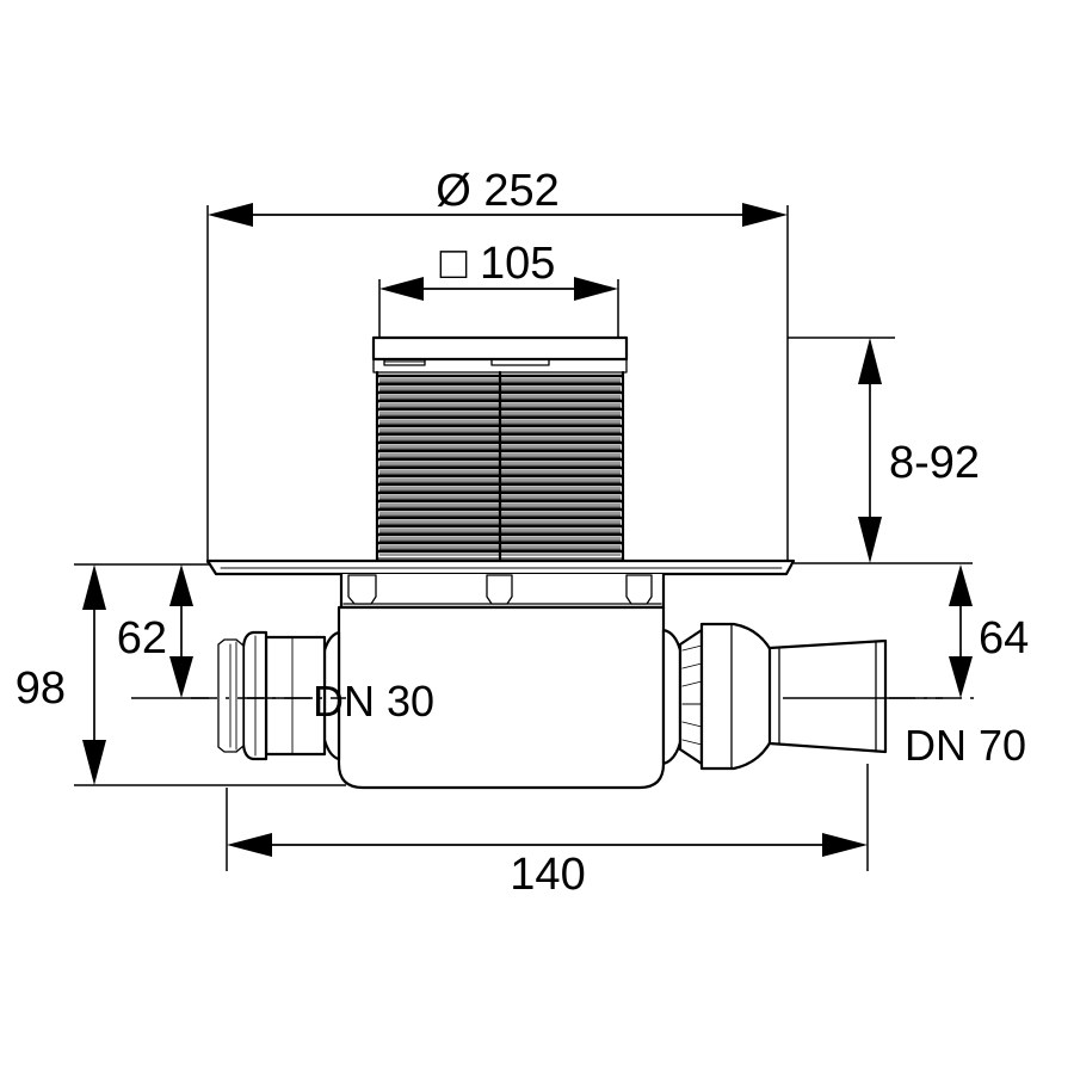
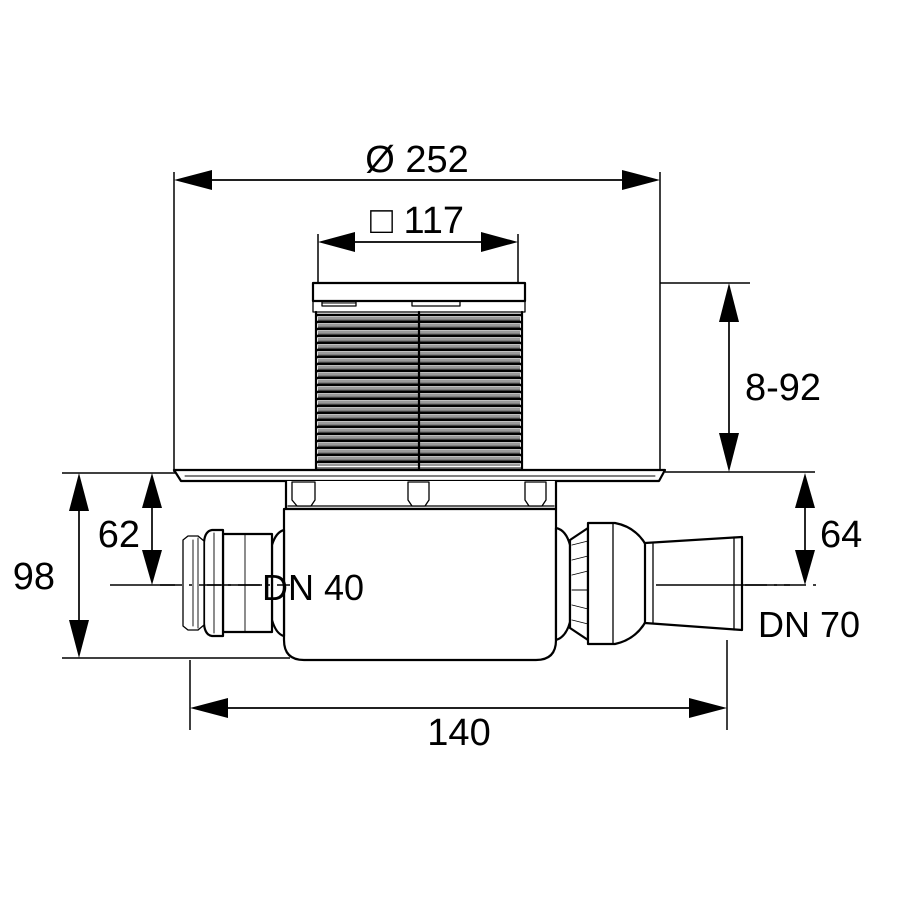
  Ø 252
- □ 105
+ □ 117
- DN 30
+ DN 40
  DN 70
  8-92
  64
  98
  62
  140
